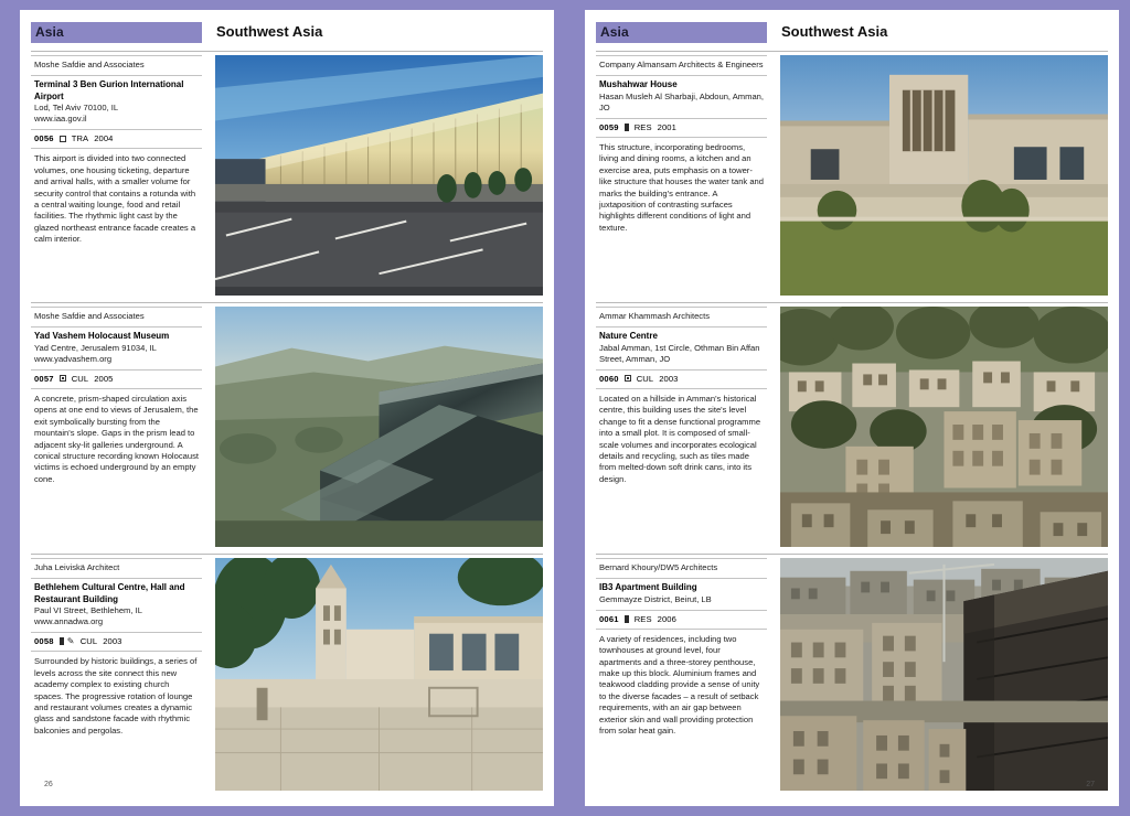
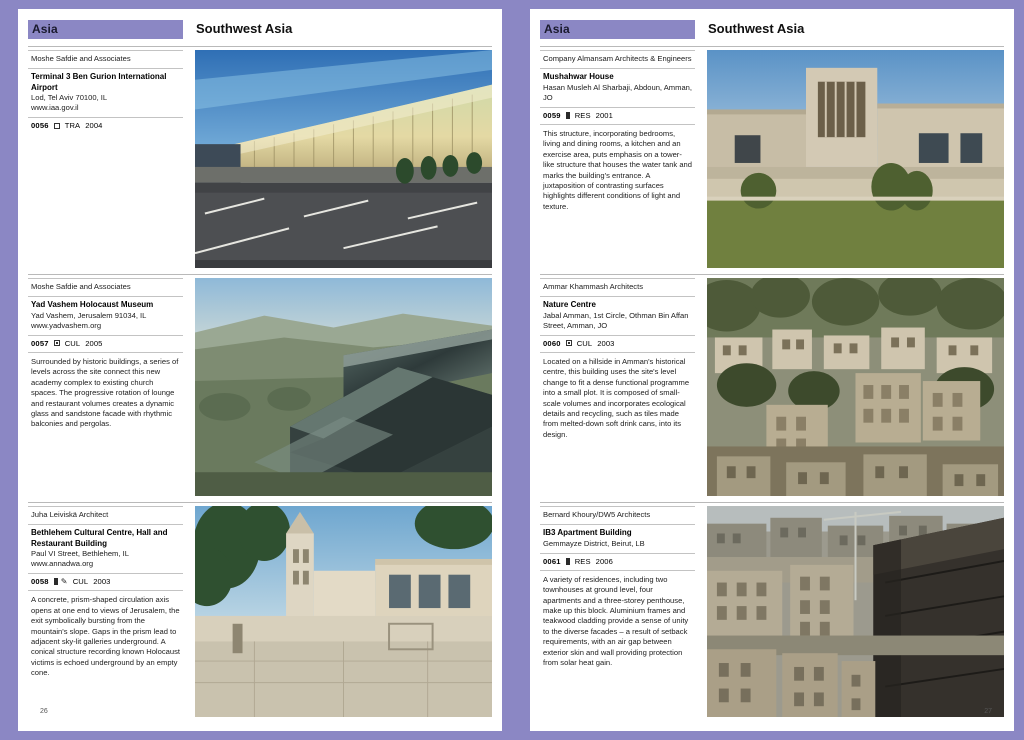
  Asia
  Southwest Asia
  Moshe Safdie and Associates
  Terminal 3 Ben Gurion International Airport
  Lod, Tel Aviv 70100, IL
  www.iaa.gov.il
  0056
  TRA
  2004
- This airport is divided into two connected volumes, one housing ticketing, departure and arrival halls, with a smaller volume for security control that contains a rotunda with a central waiting lounge, food and retail facilities. The rhythmic light cast by the glazed northeast entrance facade creates a calm interior.
  Moshe Safdie and Associates
  Yad Vashem Holocaust Museum
- Yad Centre, Jerusalem 91034, IL
+ Yad Vashem, Jerusalem 91034, IL
  www.yadvashem.org
  0057
  CUL
  2005
- A concrete, prism-shaped circulation axis opens at one end to views of Jerusalem, the exit symbolically bursting from the mountain's slope. Gaps in the prism lead to adjacent sky-lit galleries underground. A conical structure recording known Holocaust victims is echoed underground by an empty cone.
+ Surrounded by historic buildings, a series of levels across the site connect this new academy complex to existing church spaces. The progressive rotation of lounge and restaurant volumes creates a dynamic glass and sandstone facade with rhythmic balconies and pergolas.
  Juha Leiviskä Architect
  Bethlehem Cultural Centre, Hall and Restaurant Building
  Paul VI Street, Bethlehem, IL
  www.annadwa.org
  0058
  ✎
  CUL
  2003
- Surrounded by historic buildings, a series of levels across the site connect this new academy complex to existing church spaces. The progressive rotation of lounge and restaurant volumes creates a dynamic glass and sandstone facade with rhythmic balconies and pergolas.
+ A concrete, prism-shaped circulation axis opens at one end to views of Jerusalem, the exit symbolically bursting from the mountain's slope. Gaps in the prism lead to adjacent sky-lit galleries underground. A conical structure recording known Holocaust victims is echoed underground by an empty cone.
  Asia
  Southwest Asia
  Company Almansam Architects & Engineers
  Mushahwar House
  Hasan Musleh Al Sharbaji, Abdoun, Amman, JO
  0059
  RES
  2001
  This structure, incorporating bedrooms, living and dining rooms, a kitchen and an exercise area, puts emphasis on a tower-like structure that houses the water tank and marks the building's entrance. A juxtaposition of contrasting surfaces highlights different conditions of light and texture.
  Ammar Khammash Architects
  Nature Centre
  Jabal Amman, 1st Circle, Othman Bin Affan Street, Amman, JO
  0060
  CUL
  2003
  Located on a hillside in Amman's historical centre, this building uses the site's level change to fit a dense functional programme into a small plot. It is composed of small-scale volumes and incorporates ecological details and recycling, such as tiles made from melted-down soft drink cans, into its design.
  Bernard Khoury/DW5 Architects
  IB3 Apartment Building
  Gemmayze District, Beirut, LB
  0061
  RES
  2006
  A variety of residences, including two townhouses at ground level, four apartments and a three-storey penthouse, make up this block. Aluminium frames and teakwood cladding provide a sense of unity to the diverse facades – a result of setback requirements, with an air gap between exterior skin and wall providing protection from solar heat gain.
